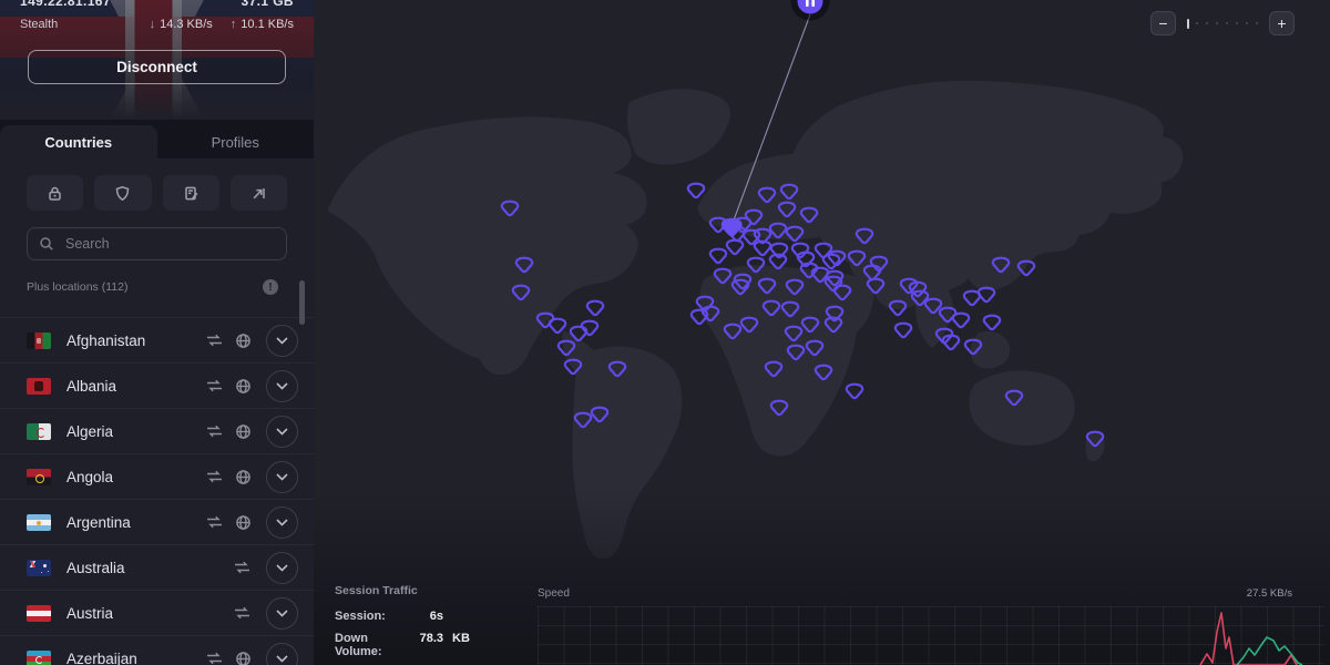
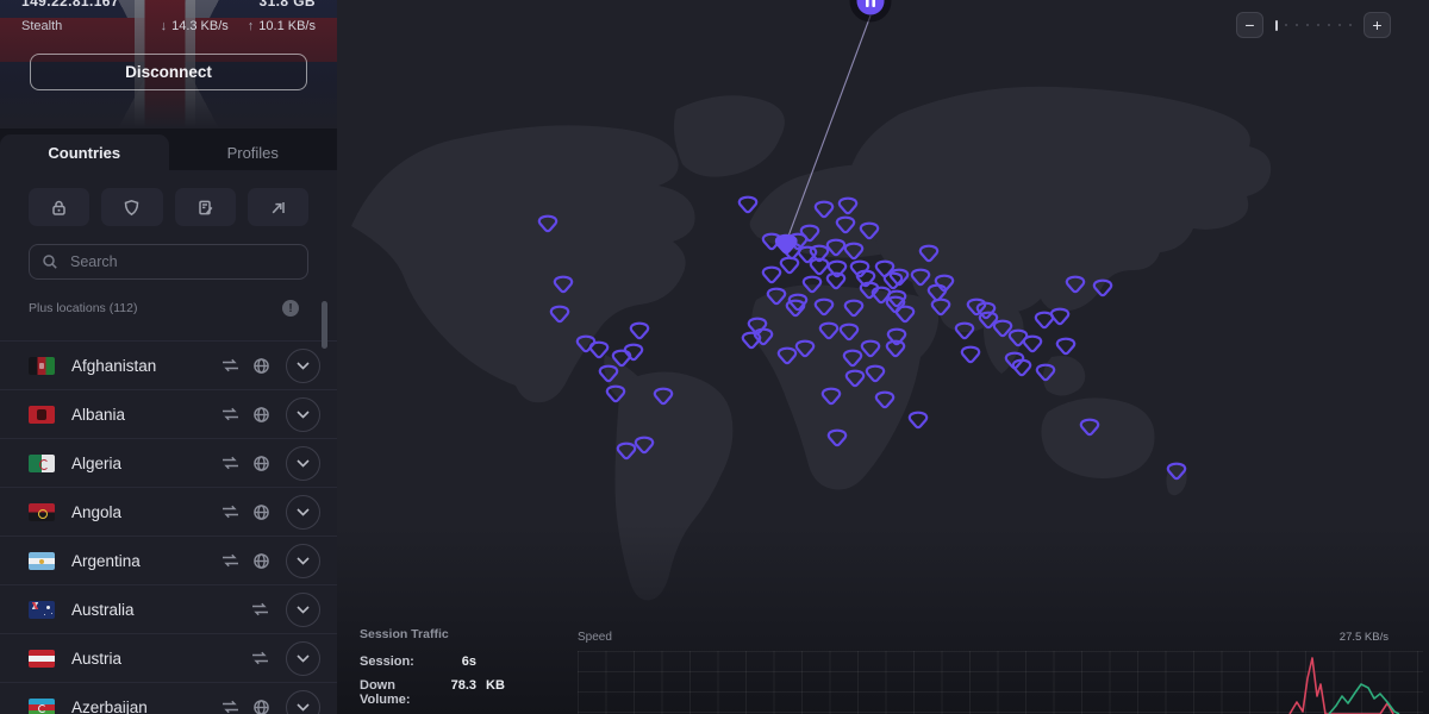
  149.22.81.167
- 37.1 GB
+ 31.8 GB
  Stealth
  ↓
  14.3 KB/s
  ↑
  10.1 KB/s
  Disconnect
  Countries
  Profiles
  Search
  Plus locations (112)
  !
  Afghanistan
  Albania
  Algeria
  Angola
  Argentina
  Australia
  Austria
  Azerbaijan
  −
  +
  Session Traffic
  Session:
  6s
  Down Volume:
  78.3
  KB
  Speed
  27.5 KB/s
